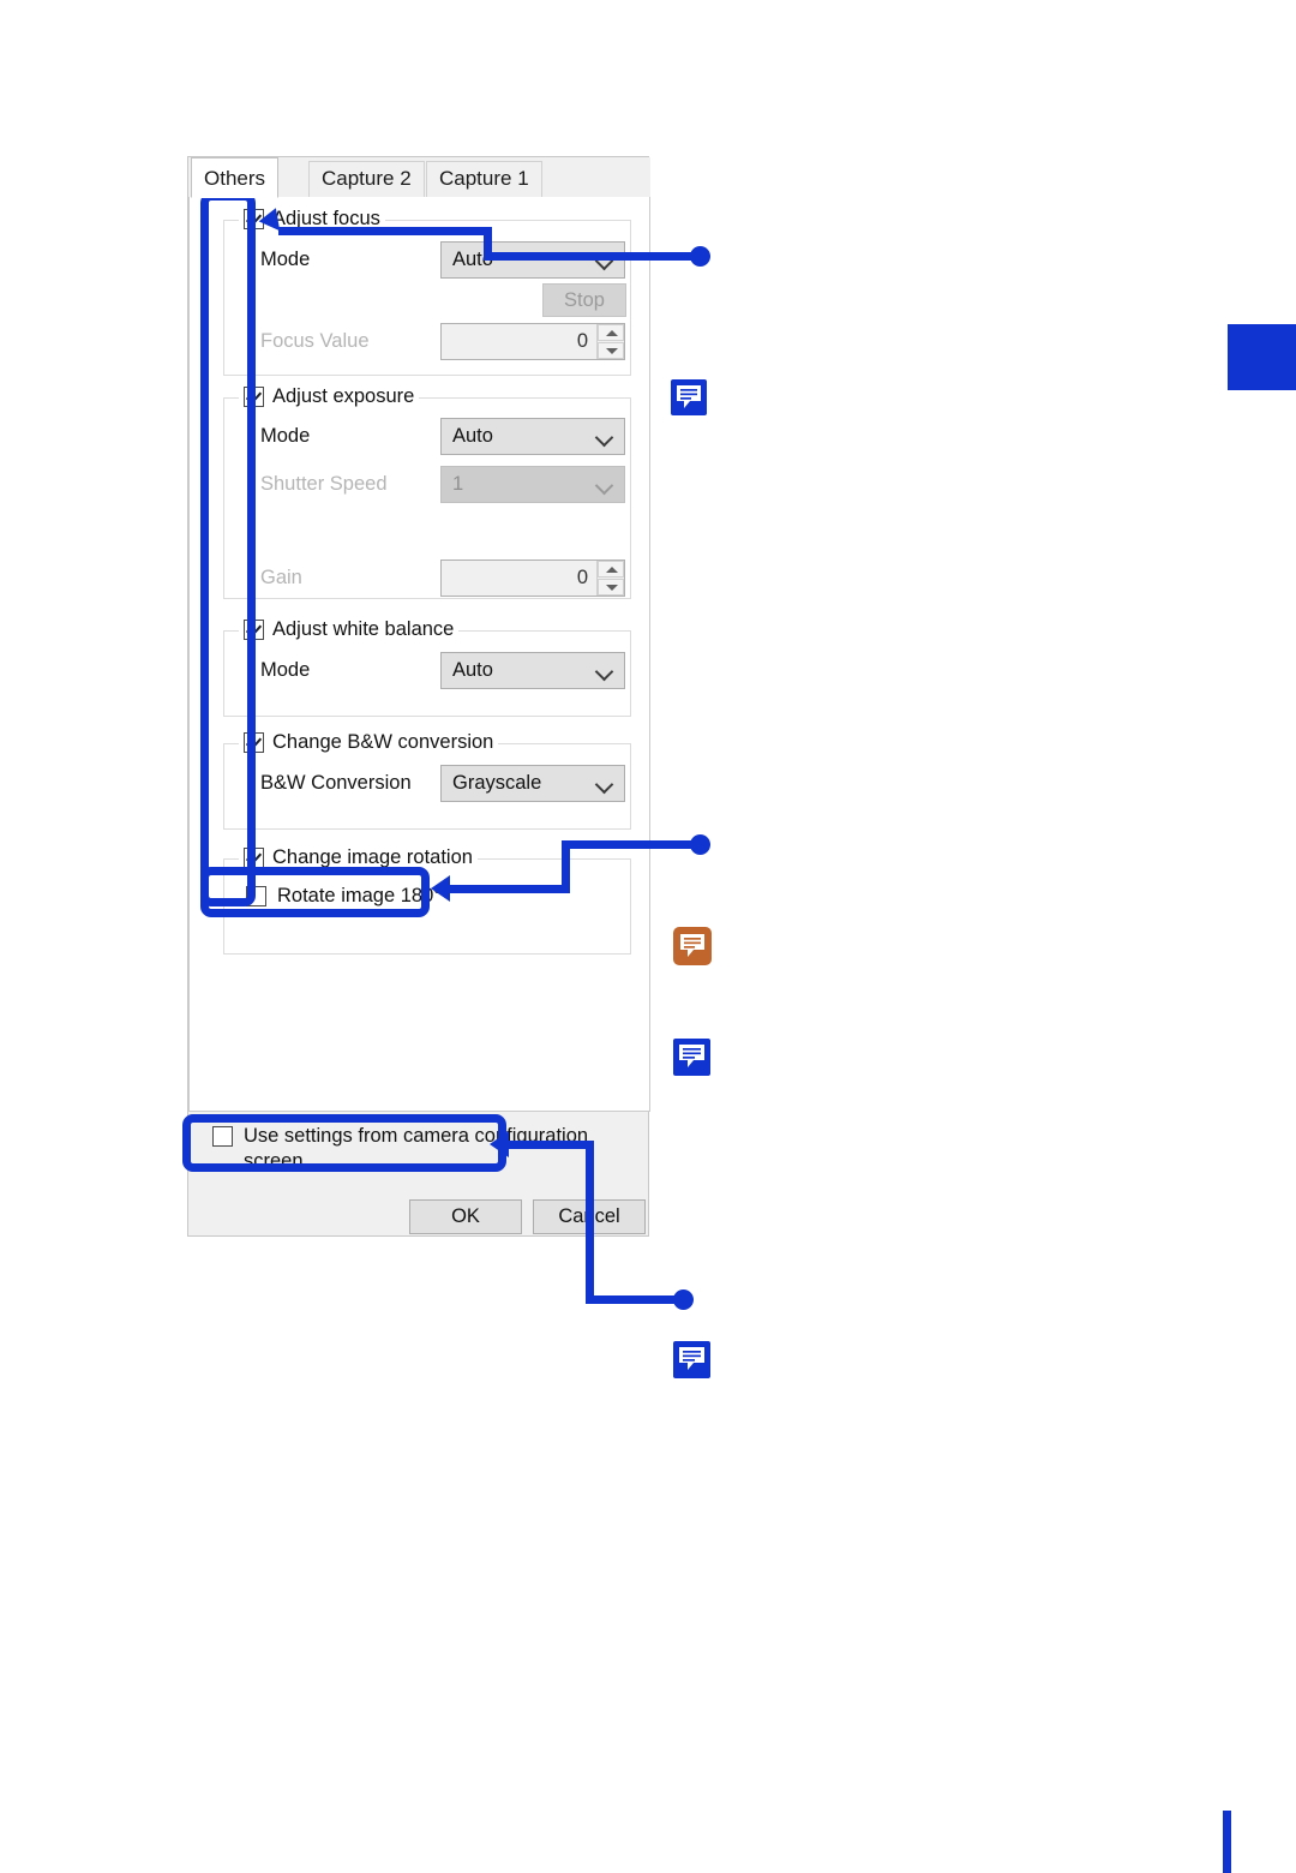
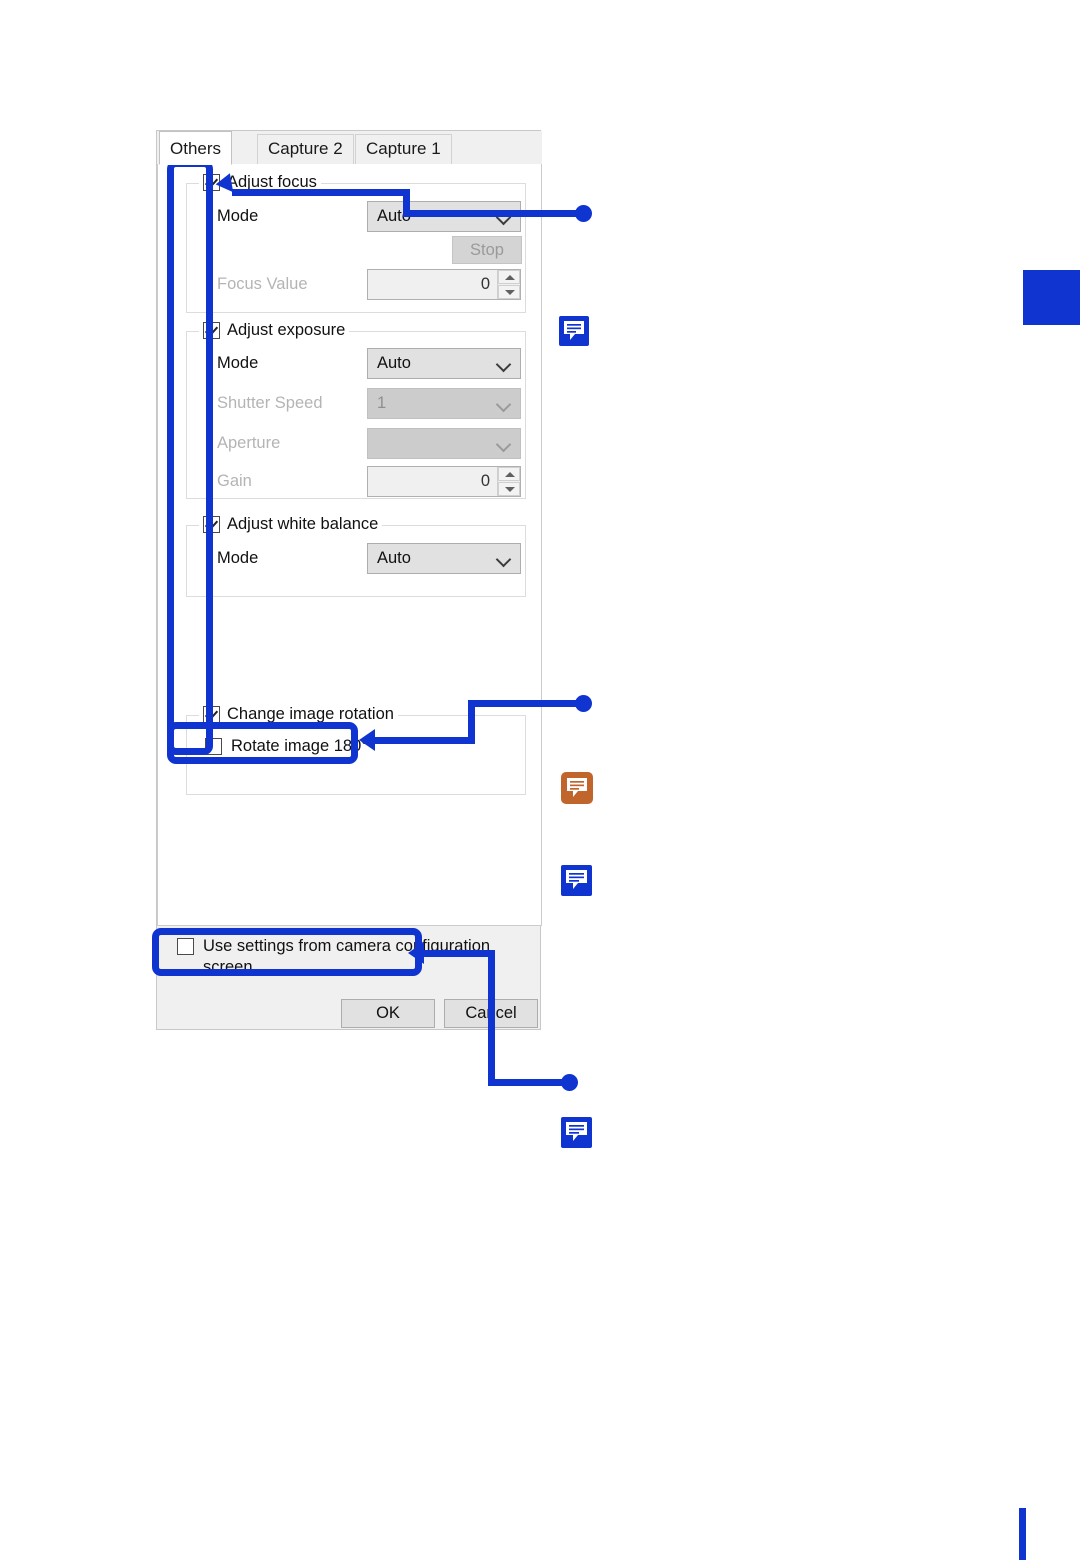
  Others
  Capture 2
  Capture 1
  Adjust focus
  Mode
  Aut
  Stop
  Focus Value
  0
  Adjust exposure
  Mode
  Auto
  Shutter Speed
  1
+ Aperture
  Gain
  0
  Adjust white balance
  Mode
  Auto
- Change B&W conversion
- B&W Conversion
- Grayscale
  Change image rotation
  Rotate image 180°
  Use settings from camera configuration screen
  OK
  Cacel
